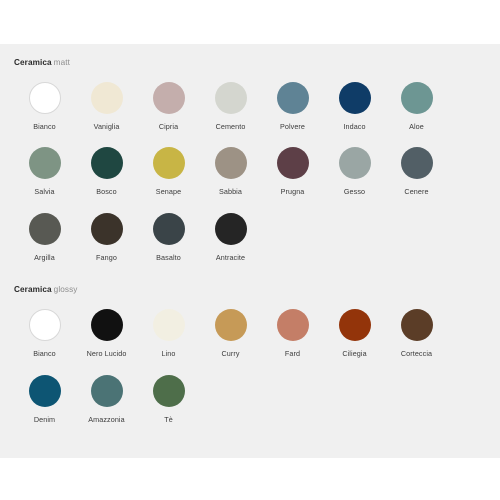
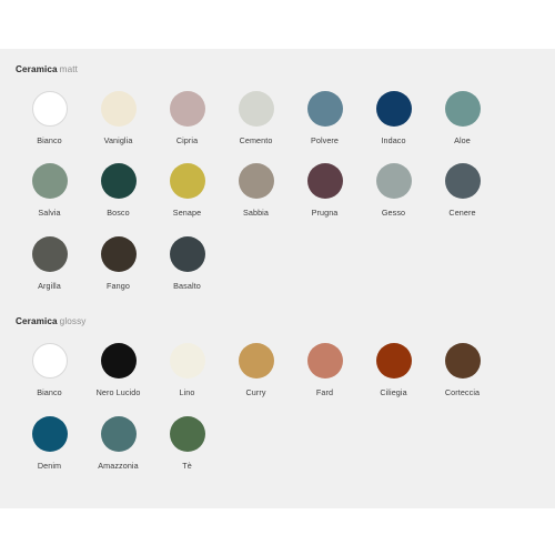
  Ceramica matt
  Bianco
  Vaniglia
  Cipria
  Cemento
  Polvere
  Indaco
  Aloe
  Salvia
  Bosco
  Senape
  Sabbia
  Prugna
  Gesso
  Cenere
  Argilla
  Fango
  Basalto
- Antracite
  Ceramica glossy
  Bianco
  Nero Lucido
  Lino
  Curry
  Fard
  Ciliegia
  Corteccia
  Denim
  Amazzonia
  Tè
